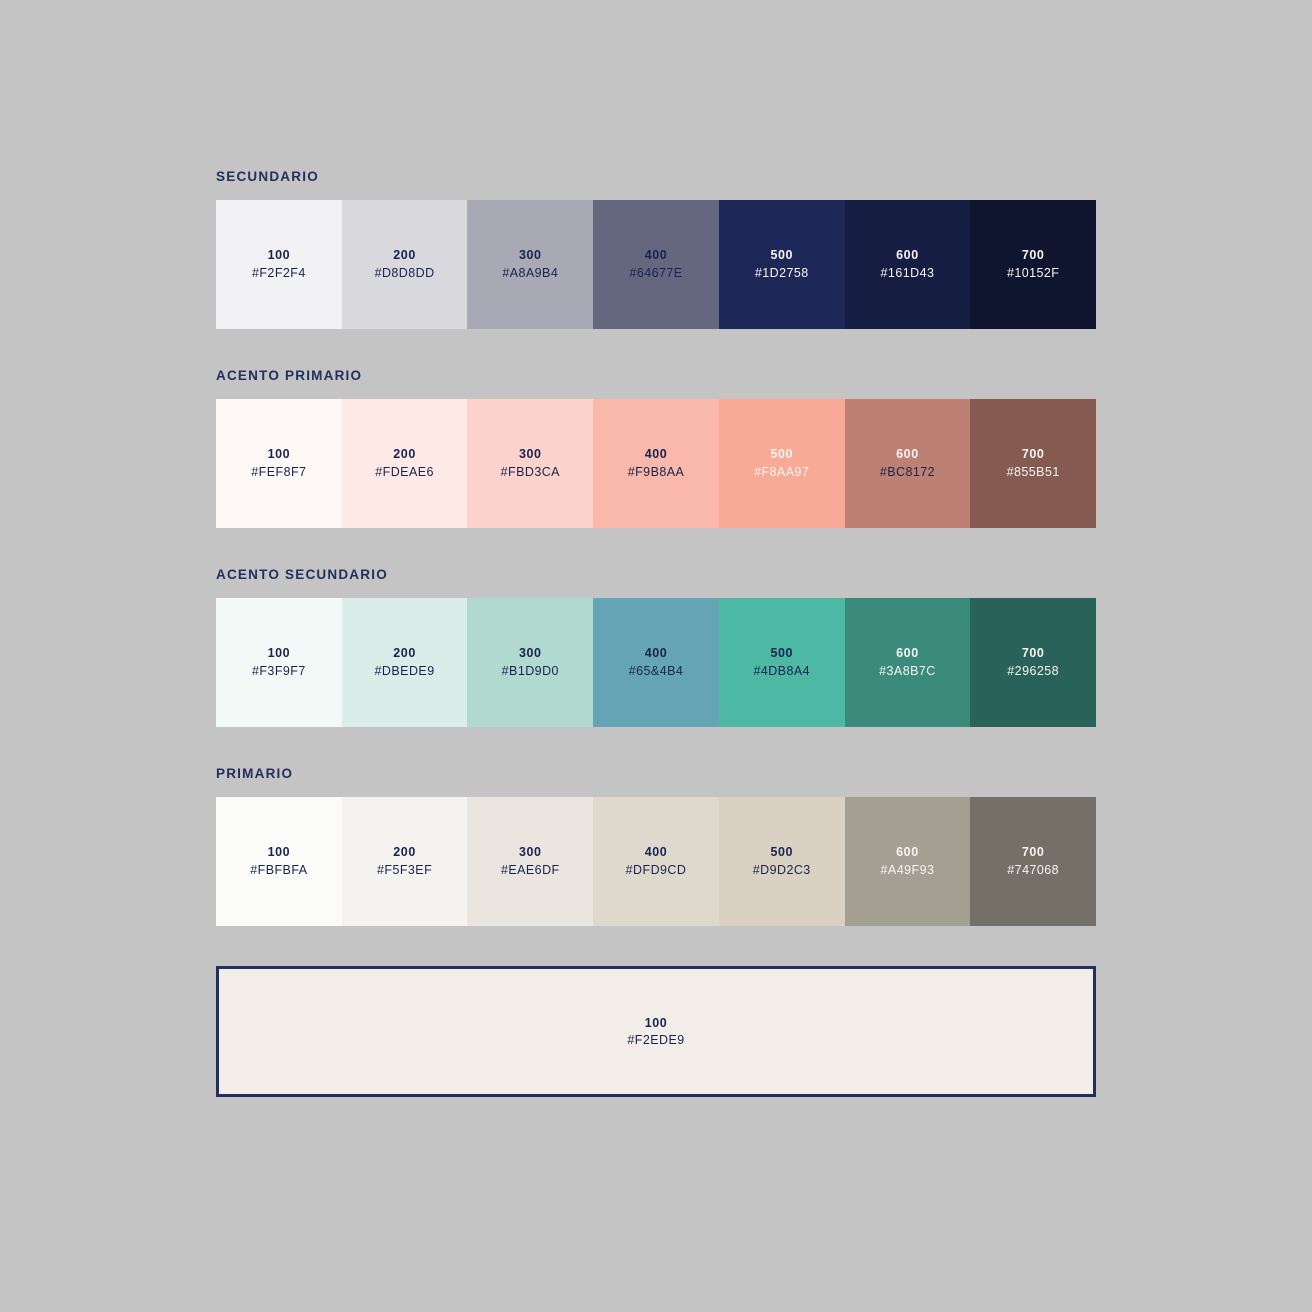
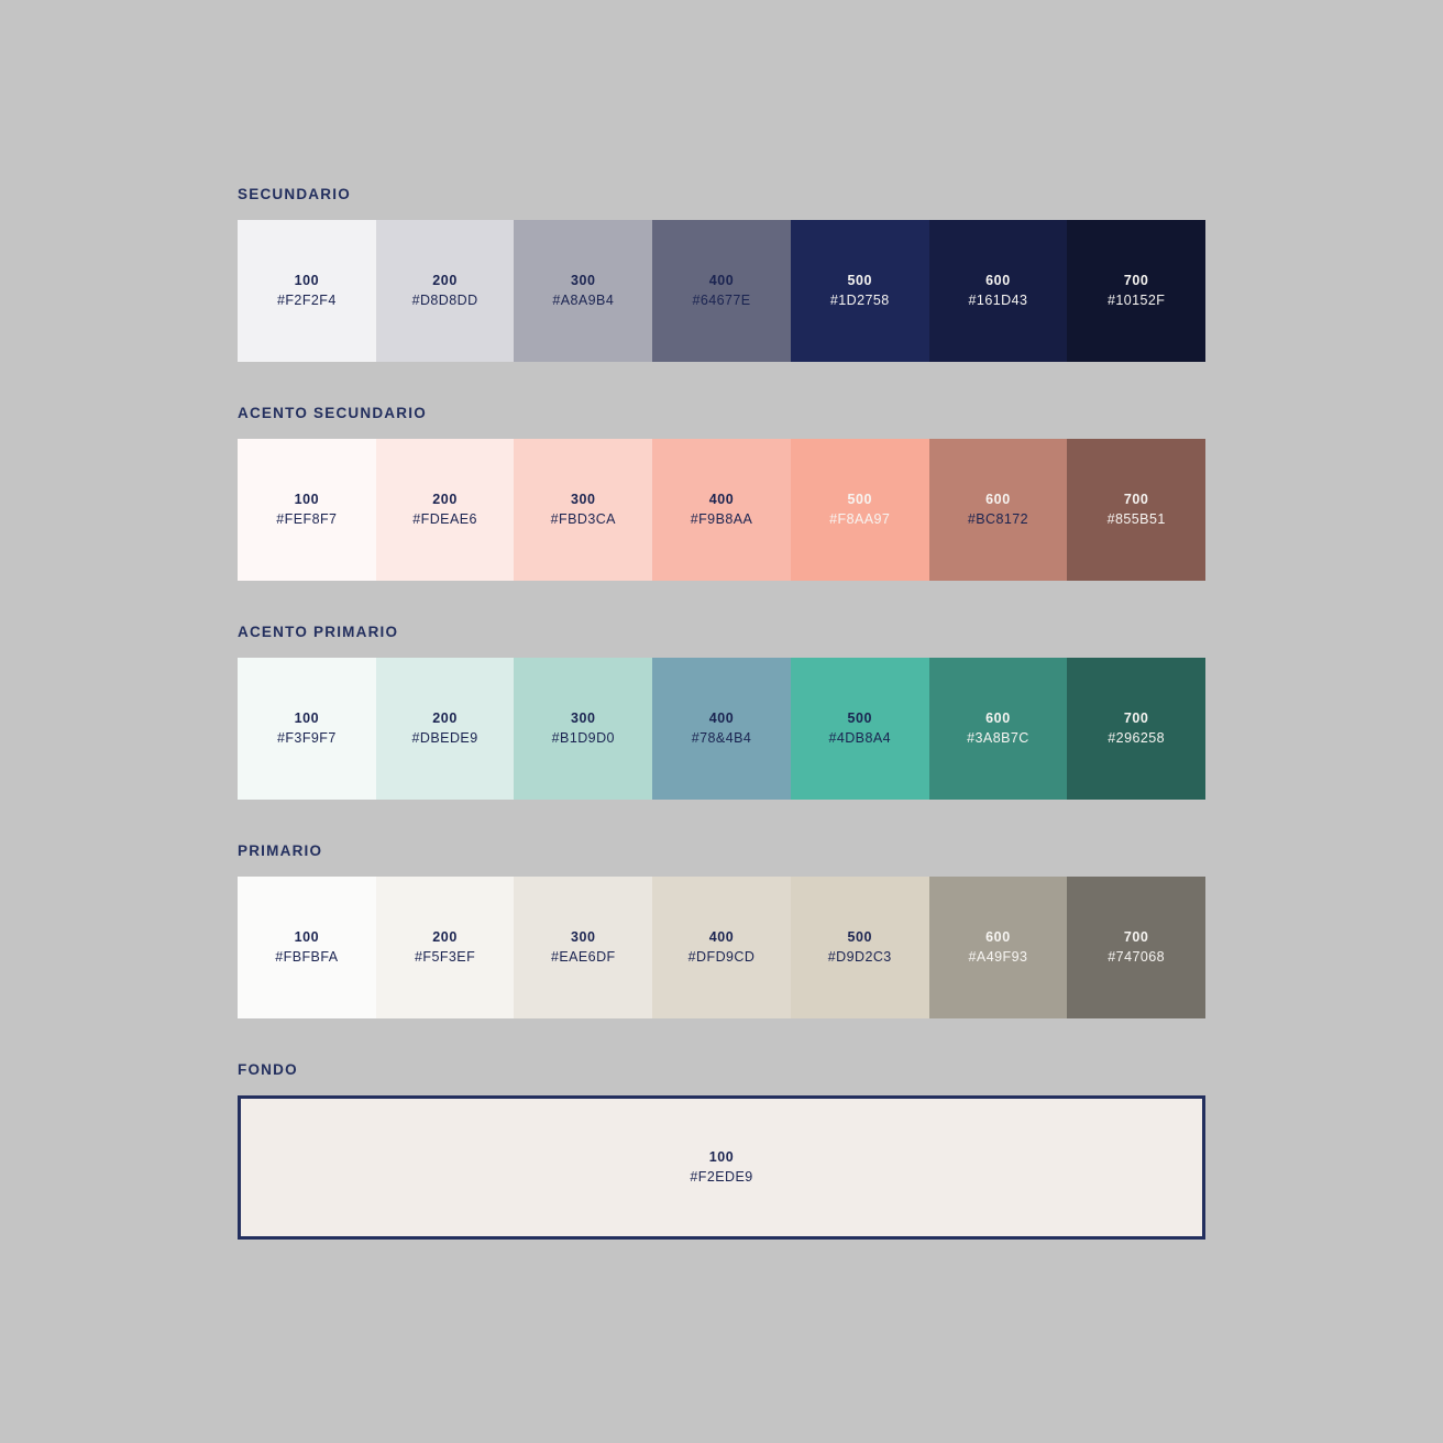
  SECUNDARIO
  100
  #F2F2F4
  200
  #D8D8DD
  300
  #A8A9B4
  400
  #64677E
  500
  #1D2758
  600
  #161D43
  700
  #10152F
- ACENTO PRIMARIO
+ ACENTO SECUNDARIO
  100
  #FEF8F7
  200
  #FDEAE6
  300
  #FBD3CA
  400
  #F9B8AA
  500
  #F8AA97
  600
  #BC8172
  700
  #855B51
- ACENTO SECUNDARIO
+ ACENTO PRIMARIO
  100
  #F3F9F7
  200
  #DBEDE9
  300
  #B1D9D0
  400
- #65&4B4
+ #78&4B4
  500
  #4DB8A4
  600
  #3A8B7C
  700
  #296258
  PRIMARIO
  100
  #FBFBFA
  200
  #F5F3EF
  300
  #EAE6DF
  400
  #DFD9CD
  500
  #D9D2C3
  600
  #A49F93
  700
  #747068
+ FONDO
  100
  #F2EDE9
